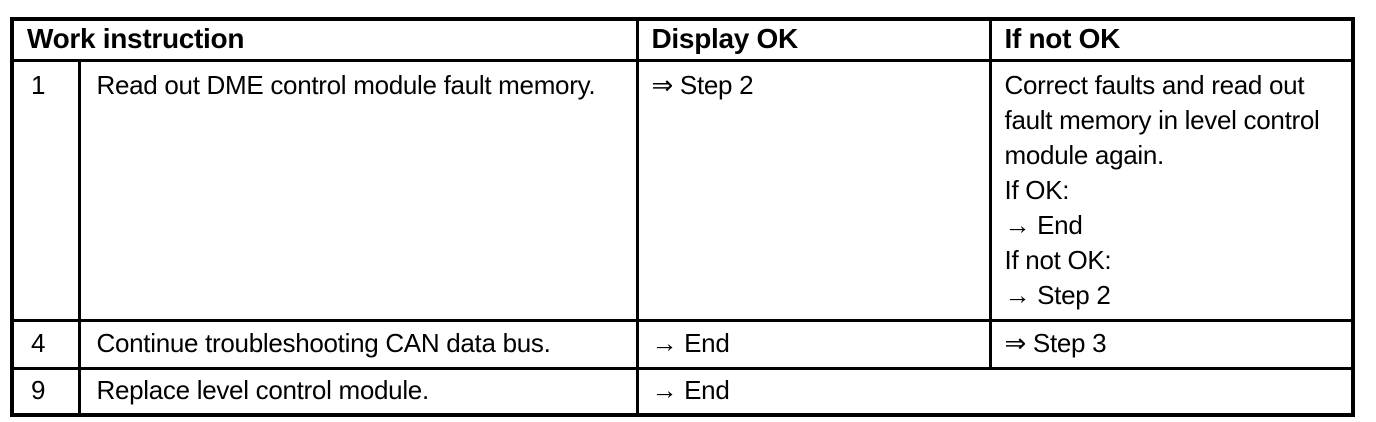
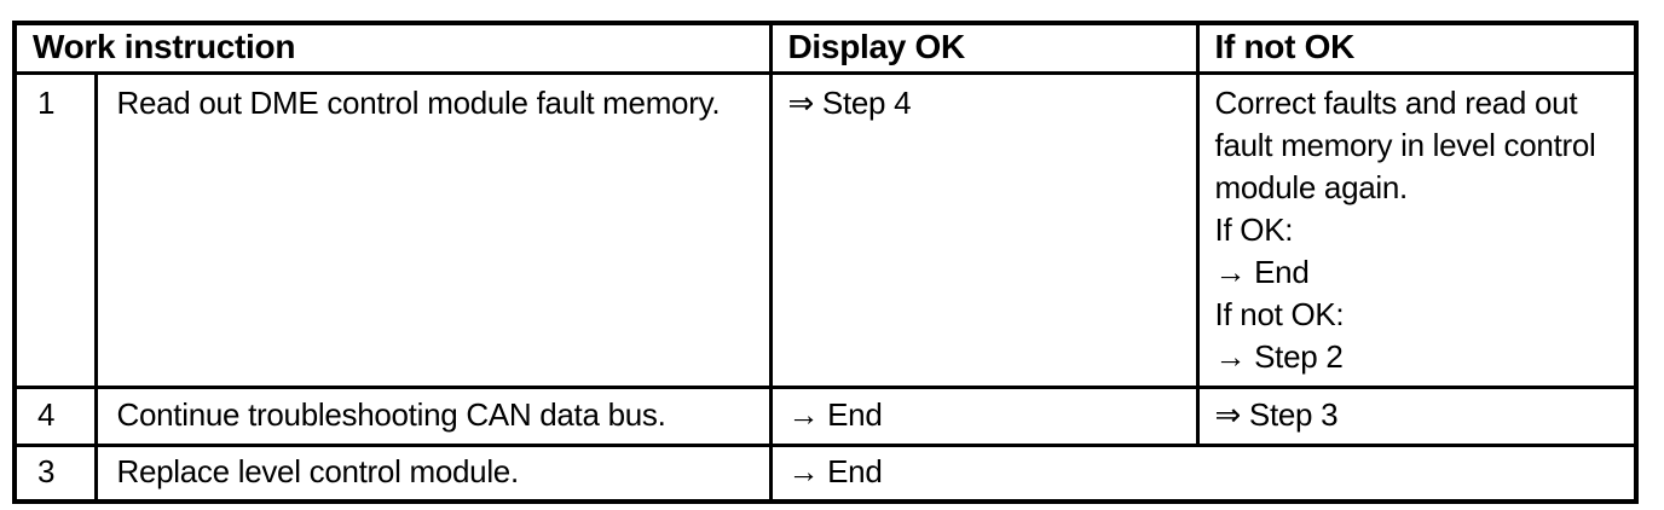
  Work instruction	Display OK	If not OK
- 1	Read out DME control module fault memory.	⇒ Step 2	Correct faults and read out fault memory in level control module again. If OK: → End If not OK: → Step 2
+ 1	Read out DME control module fault memory.	⇒ Step 4	Correct faults and read out fault memory in level control module again. If OK: → End If not OK: → Step 2
  4	Continue troubleshooting CAN data bus.	→ End	⇒ Step 3
- 9	Replace level control module.	→ End
+ 3	Replace level control module.	→ End
